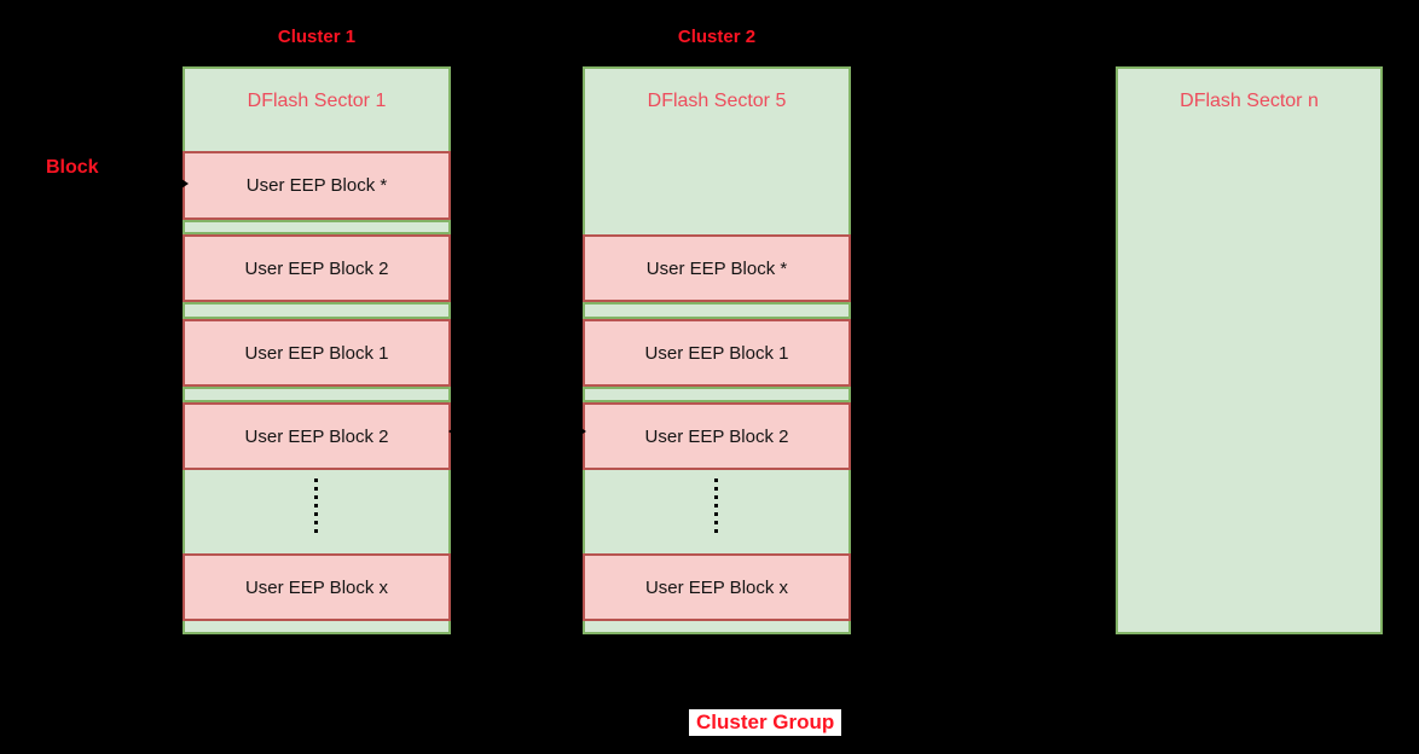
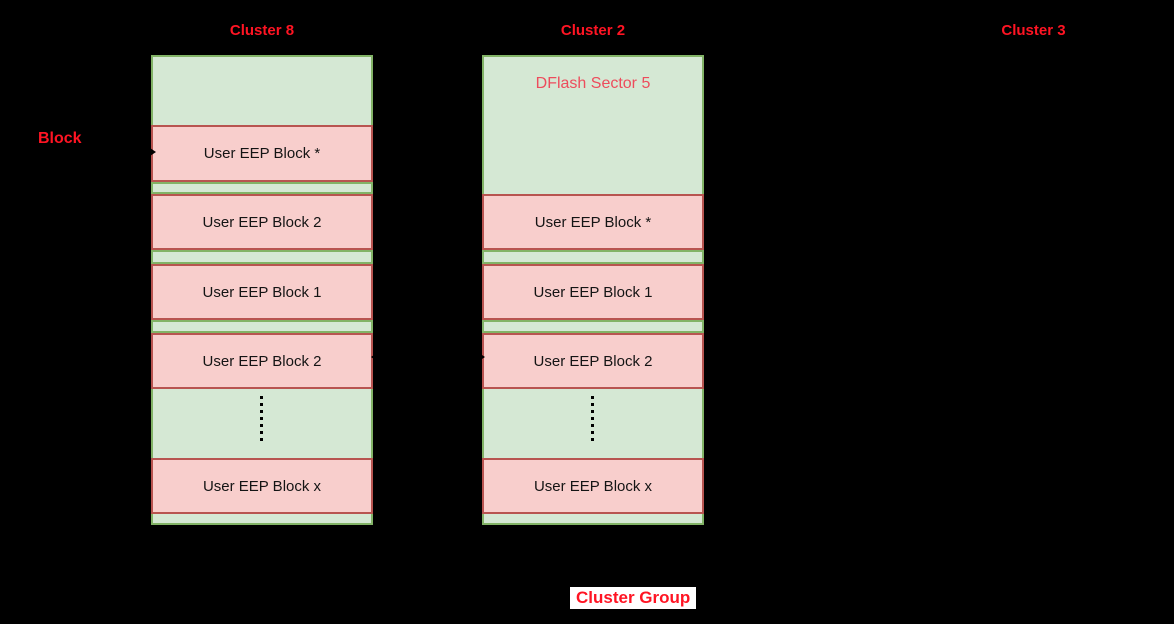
- Cluster 1
+ Cluster 8
  Cluster 2
+ Cluster 3
  Block
- DFlash Sector 1
  User EEP Block *
  User EEP Block 2
  User EEP Block 1
  User EEP Block 2
  User EEP Block x
  DFlash Sector 5
  User EEP Block *
  User EEP Block 1
  User EEP Block 2
  User EEP Block x
- DFlash Sector n
  Cluster Group
